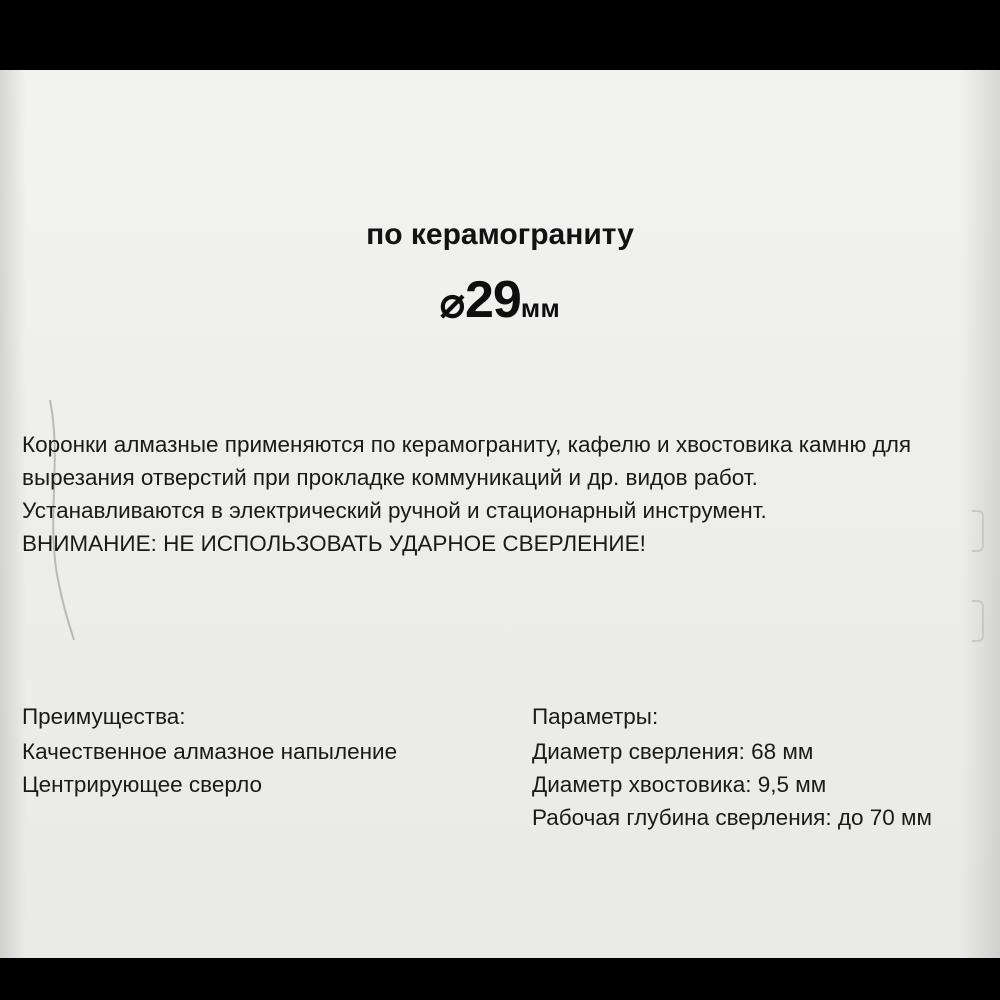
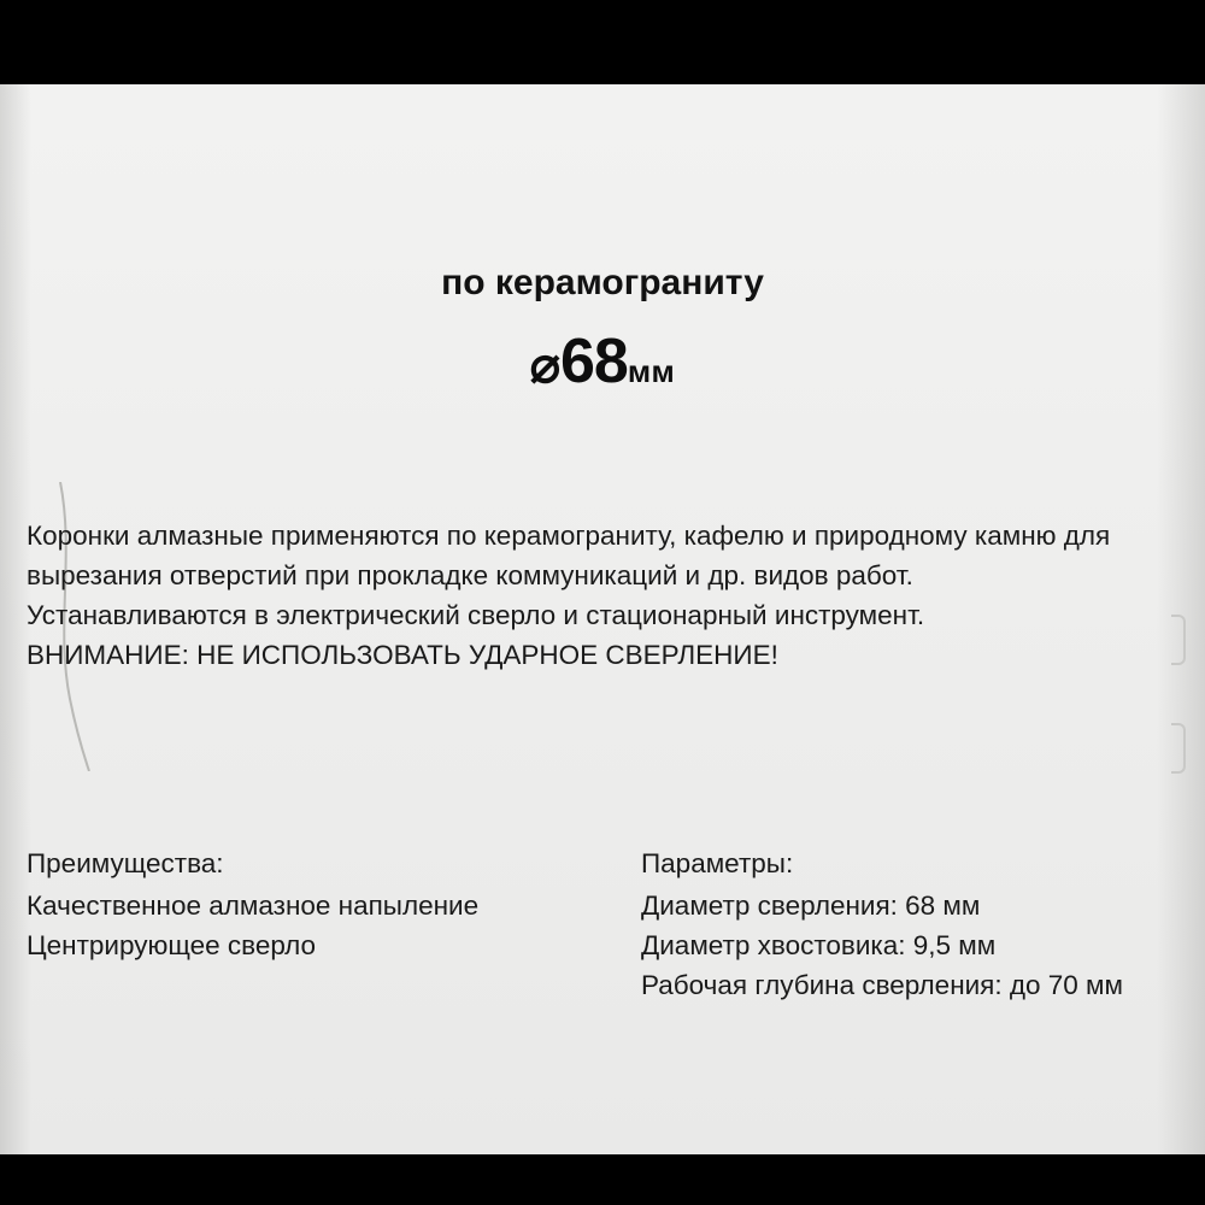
  по керамограниту
- ⌀29мм
+ ⌀68мм
- Коронки алмазные применяются по керамограниту, кафелю и хвостовика камню для
+ Коронки алмазные применяются по керамограниту, кафелю и природному камню для
  вырезания отверстий при прокладке коммуникаций и др. видов работ.
- Устанавливаются в электрический ручной и стационарный инструмент.
+ Устанавливаются в электрический сверло и стационарный инструмент.
  ВНИМАНИЕ: НЕ ИСПОЛЬЗОВАТЬ УДАРНОЕ СВЕРЛЕНИЕ!
  Преимущества:
  Качественное алмазное напыление
  Центрирующее сверло
  Параметры:
  Диаметр сверления: 68 мм
  Диаметр хвостовика: 9,5 мм
  Рабочая глубина сверления: до 70 мм
